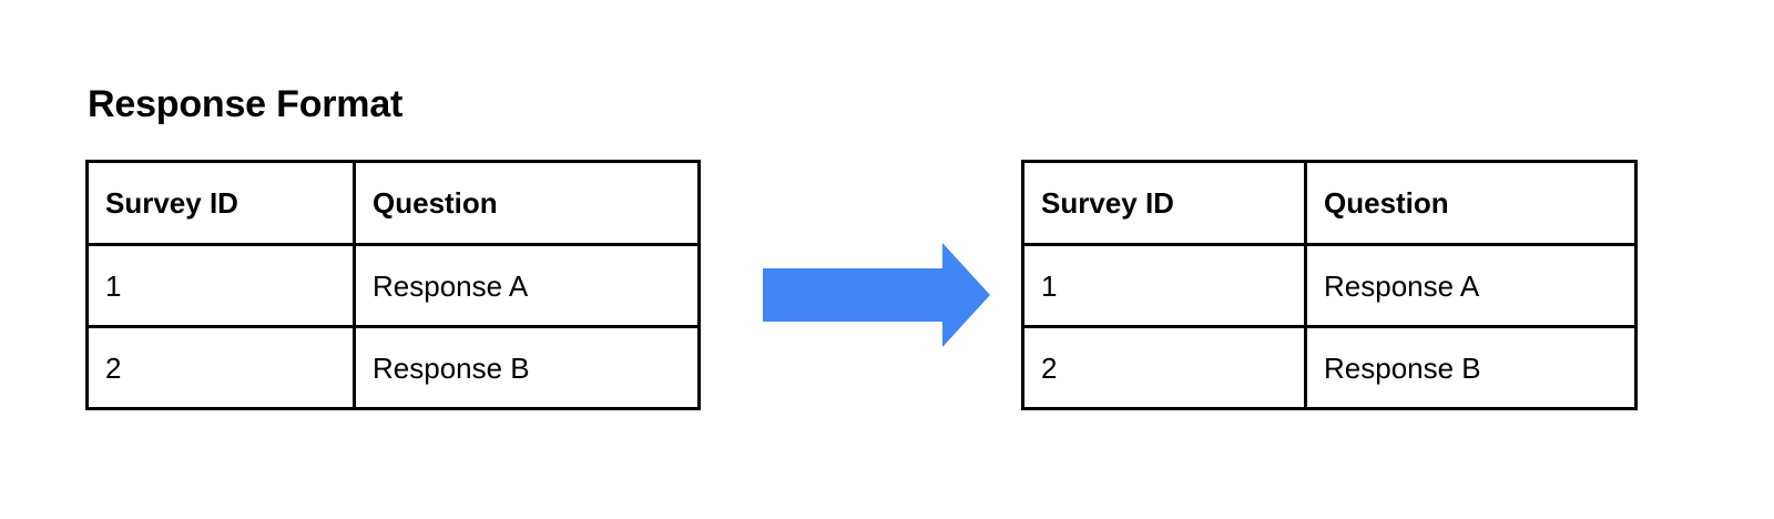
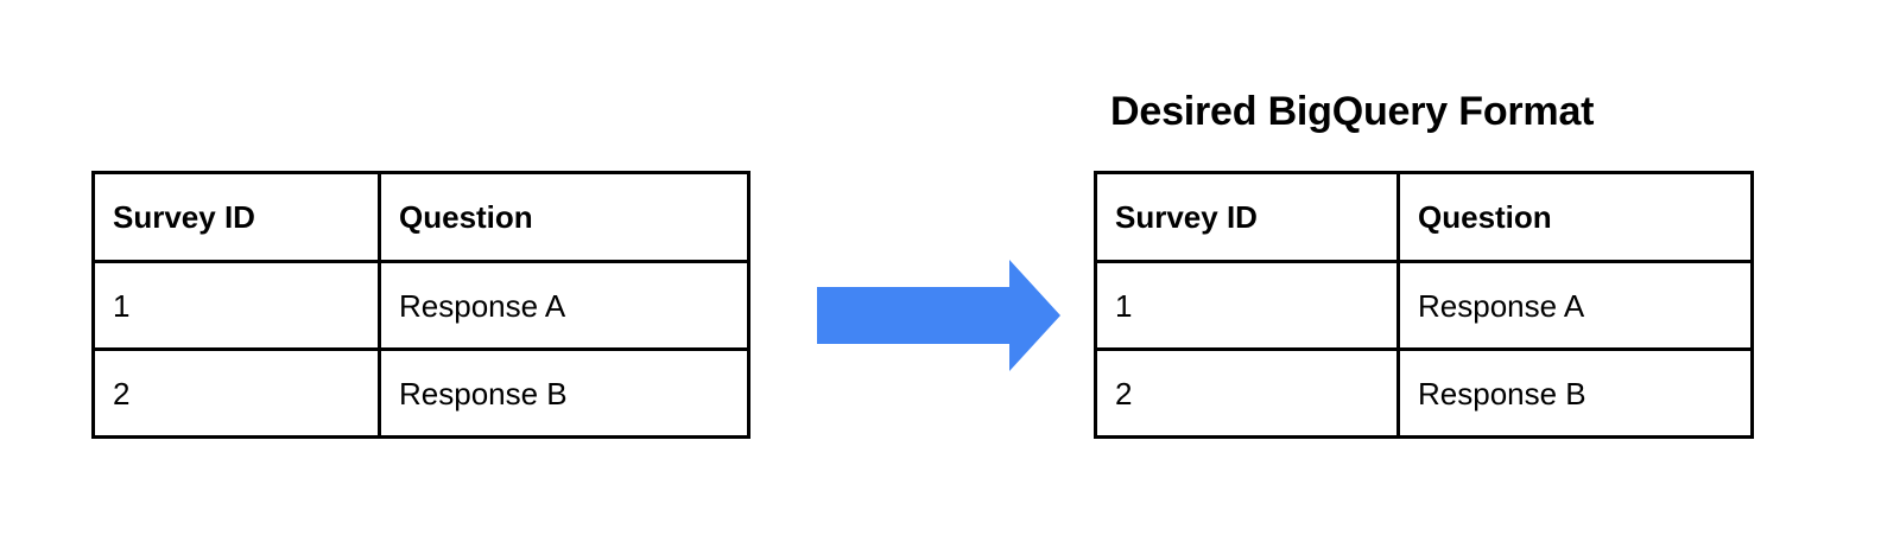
- Response Format
  Survey ID	Question
  1	Response A
  2	Response B
+ Desired BigQuery Format
  Survey ID	Question
  1	Response A
  2	Response B
